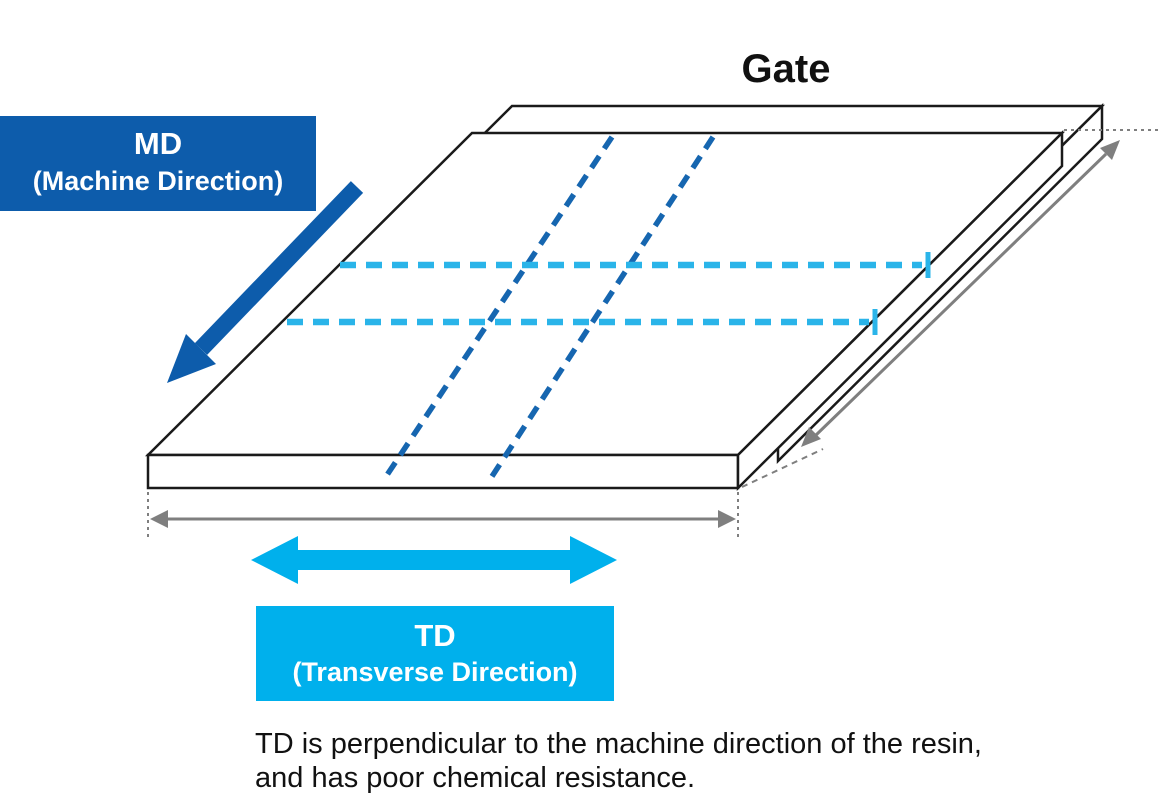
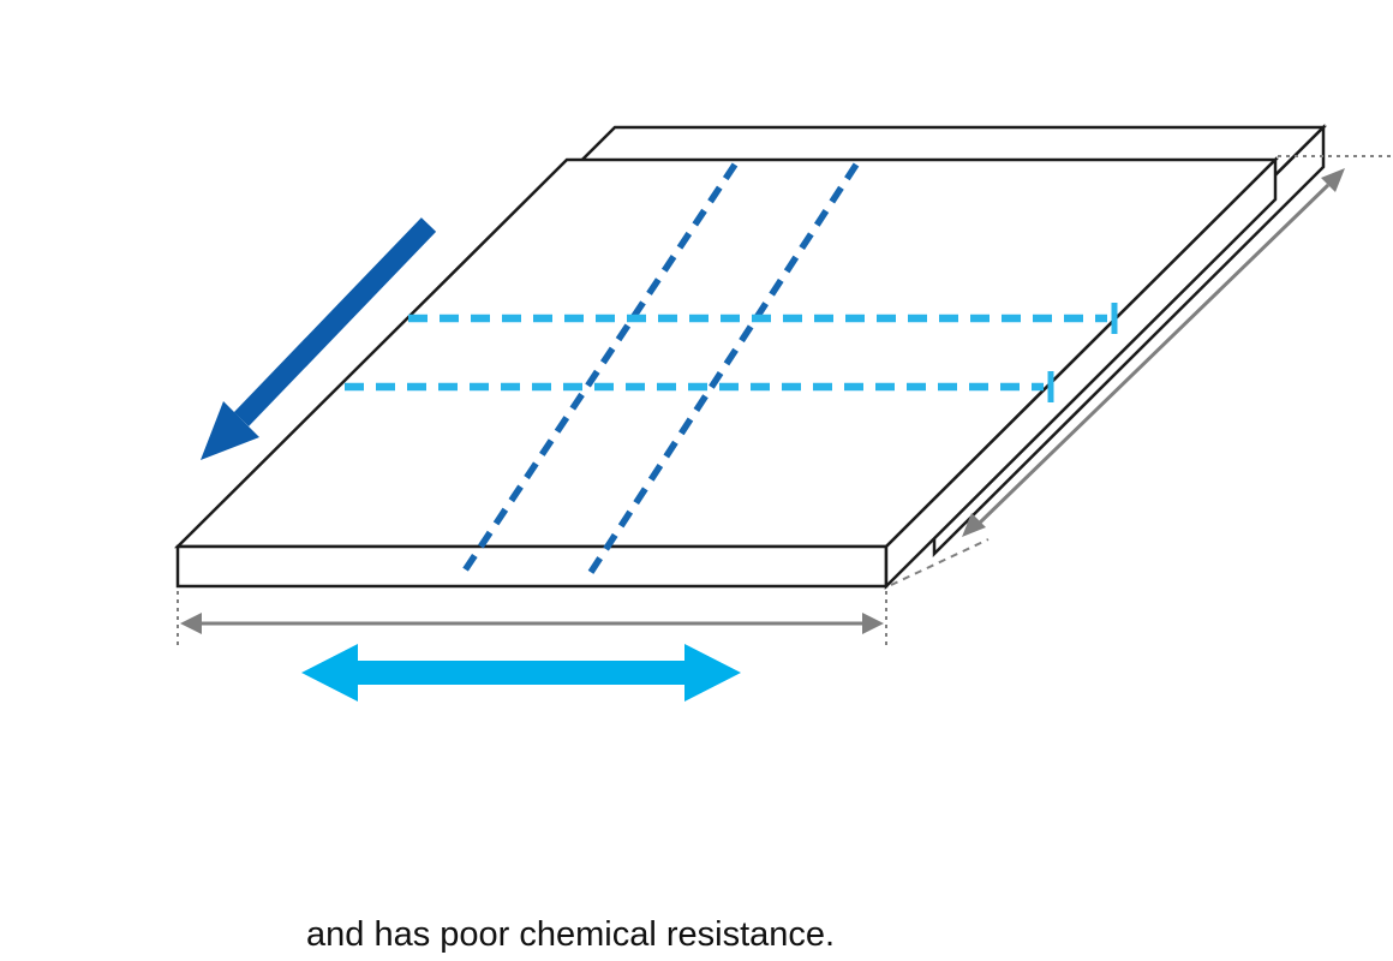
- Gate
- MD
- (Machine Direction)
- TD
- (Transverse Direction)
- TD is perpendicular to the machine direction of the resin,
  and has poor chemical resistance.
